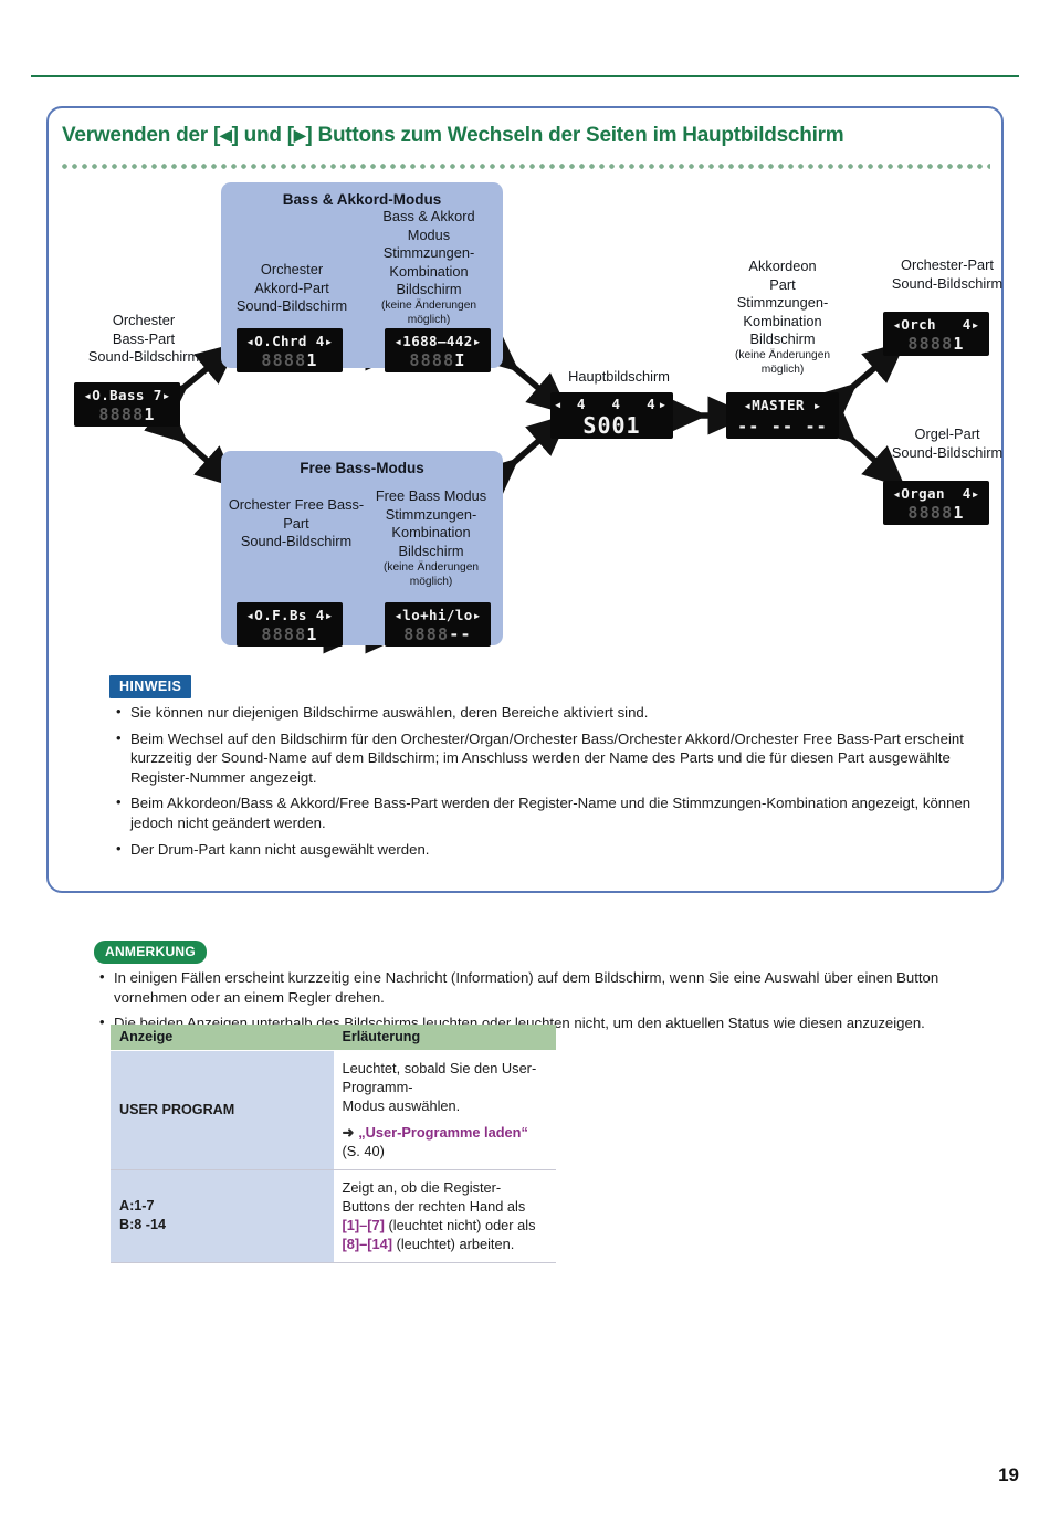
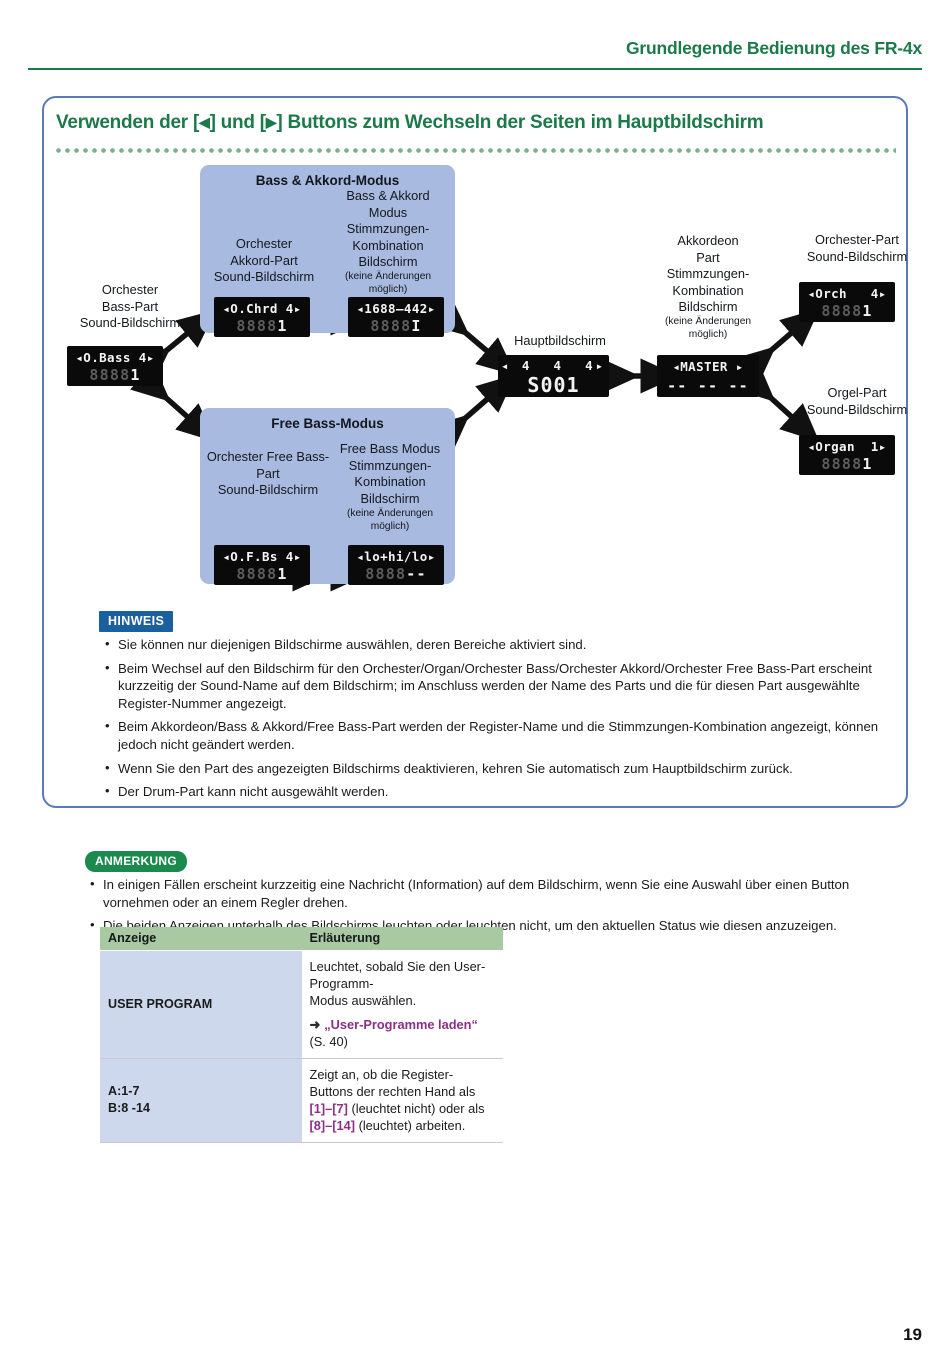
+ Grundlegende Bedienung des FR-4x
  Verwenden der [◀] und [▶] Buttons zum Wechseln der Seiten im Hauptbildschirm
  Bass & Akkord-Modus
  Orchester
  Akkord-Part
  Sound-Bildschirm
  Bass & Akkord
  Modus
  Stimmzungen-
  Kombination
  Bildschirm
  (keine Änderungen
  möglich)
  ◂O.Chrd 4▸
  88881
  ◂1688–442▸
  8888I
  Free Bass-Modus
  Orchester Free Bass-
  Part
  Sound-Bildschirm
  Free Bass Modus
  Stimmzungen-
  Kombination
  Bildschirm
  (keine Änderungen
  möglich)
  ◂O.F.Bs 4▸
  88881
  ◂lo+hi/lo▸
  8888--
  Orchester
  Bass-Part
  Sound-Bildschirm
- ◂O.Bass 7▸
+ ◂O.Bass 4▸
  88881
  Hauptbildschirm
  ◂ 4 4 4▸
  S001
  Akkordeon
  Part
  Stimmzungen-
  Kombination
  Bildschirm
  (keine Änderungen
  möglich)
  ◂MASTER ▸
  -- -- --
  Orchester-Part
  Sound-Bildschirm
  ◂Orch 4▸
  88881
  Orgel-Part
  Sound-Bildschirm
- ◂Organ 4▸
+ ◂Organ 1▸
  88881
  HINWEIS
  Sie können nur diejenigen Bildschirme auswählen, deren Bereiche aktiviert sind.
  Beim Wechsel auf den Bildschirm für den Orchester/Organ/Orchester Bass/Orchester Akkord/Orchester Free Bass-Part erscheint kurzzeitig der Sound-Name auf dem Bildschirm; im Anschluss werden der Name des Parts und die für diesen Part ausgewählte Register-Nummer angezeigt.
  Beim Akkordeon/Bass & Akkord/Free Bass-Part werden der Register-Name und die Stimmzungen-Kombination angezeigt, können jedoch nicht geändert werden.
+ Wenn Sie den Part des angezeigten Bildschirms deaktivieren, kehren Sie automatisch zum Hauptbildschirm zurück.
  Der Drum-Part kann nicht ausgewählt werden.
  ANMERKUNG
  In einigen Fällen erscheint kurzzeitig eine Nachricht (Information) auf dem Bildschirm, wenn Sie eine Auswahl über einen Button vornehmen oder an einem Regler drehen.
  Die beiden Anzeigen unterhalb des Bildschirms leuchten oder leuchten nicht, um den aktuellen Status wie diesen anzuzeigen.
  Anzeige	Erläuterung
  USER PROGRAM	Leuchtet, sobald Sie den User-Programm- Modus auswählen. ➜ „User-Programme laden“ (S. 40)
  A:1-7 B:8 -14	Zeigt an, ob die Register-Buttons der rechten Hand als [1]–[7] (leuchtet nicht) oder als [8]–[14] (leuchtet) arbeiten.
  19
